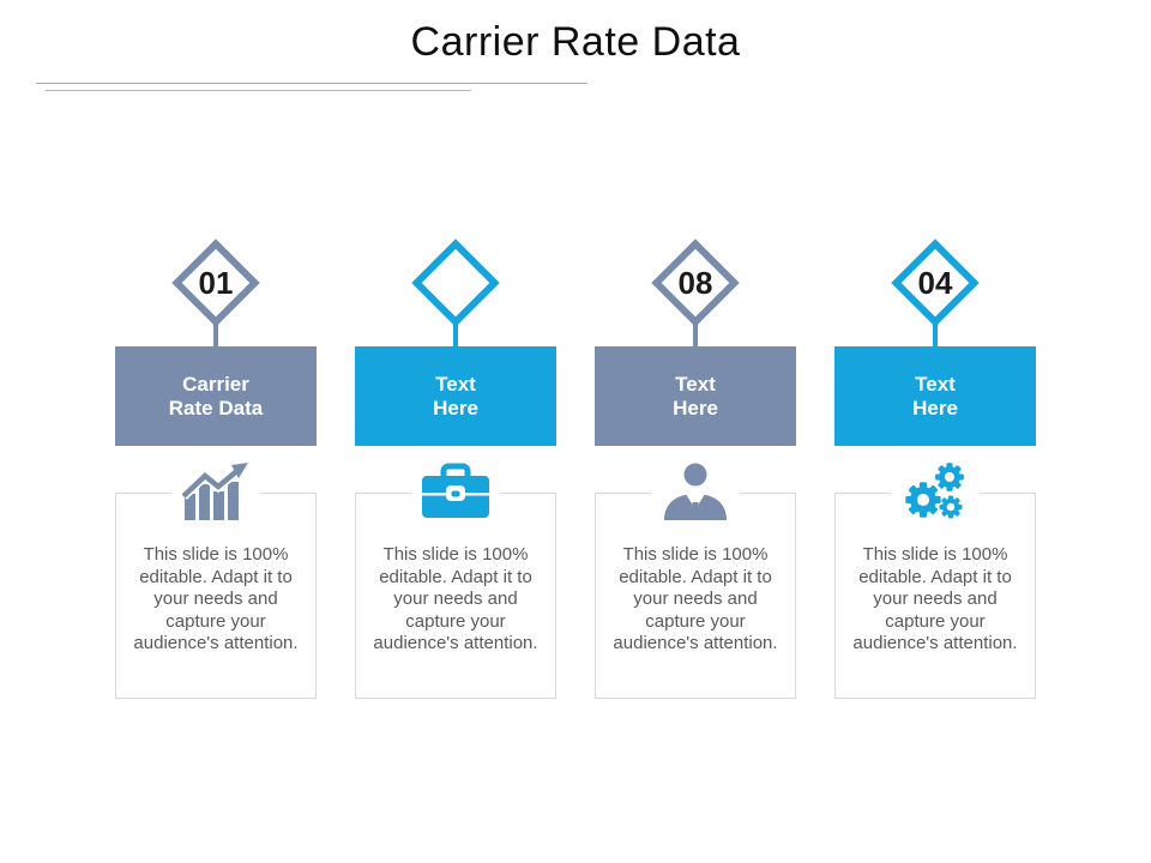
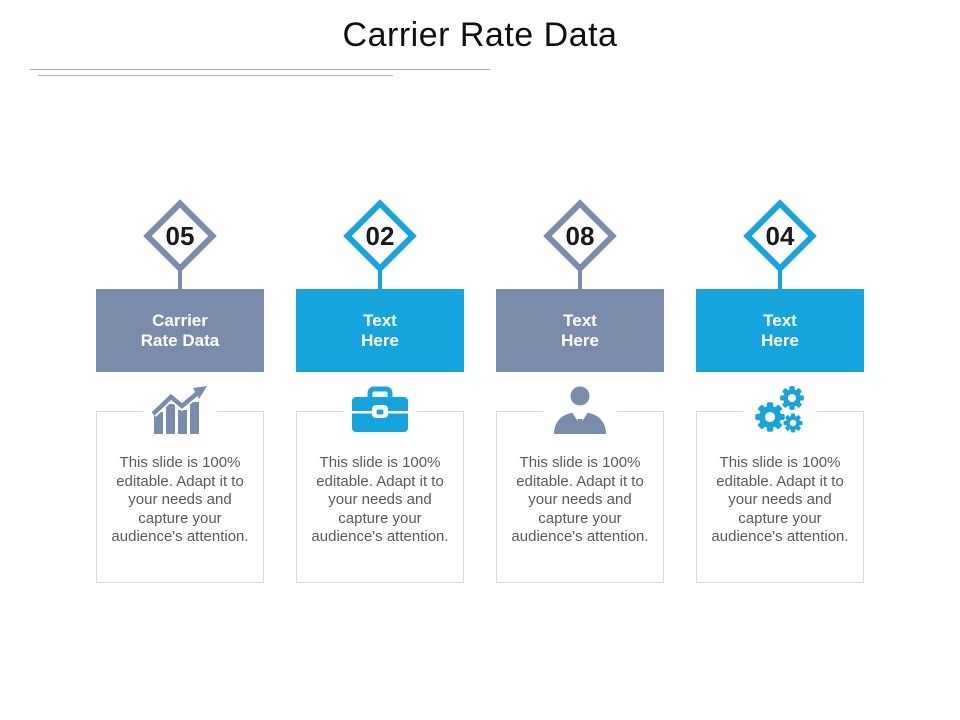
  Carrier Rate Data
- 01
+ 05
  Carrier
  Rate Data
  This slide is 100% editable. Adapt it to your needs and capture your audience's attention.
+ 02
  Text
  Here
  This slide is 100% editable. Adapt it to your needs and capture your audience's attention.
  08
  Text
  Here
  This slide is 100% editable. Adapt it to your needs and capture your audience's attention.
  04
  Text
  Here
  This slide is 100% editable. Adapt it to your needs and capture your audience's attention.
